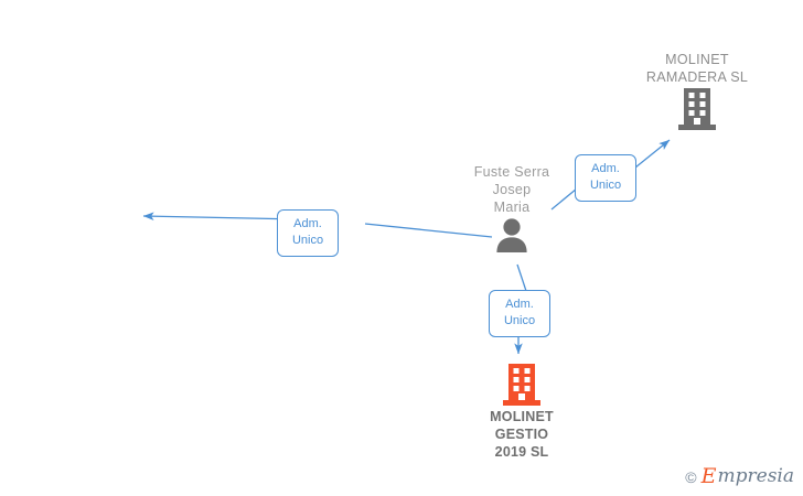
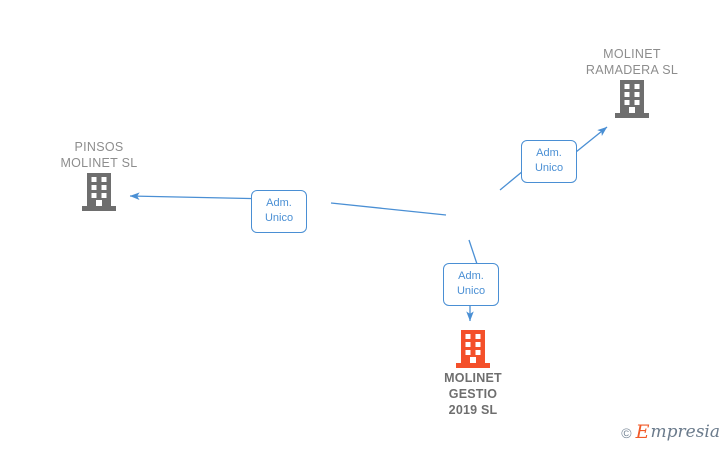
+ PINSOS
+ MOLINET SL
  MOLINET
  RAMADERA SL
- Fuste Serra
- Josep
- Maria
  MOLINET
  GESTIO
  2019 SL
  Adm.
  Unico
  Adm.
  Unico
  Adm.
  Unico
  ©
  E
  mpresia
